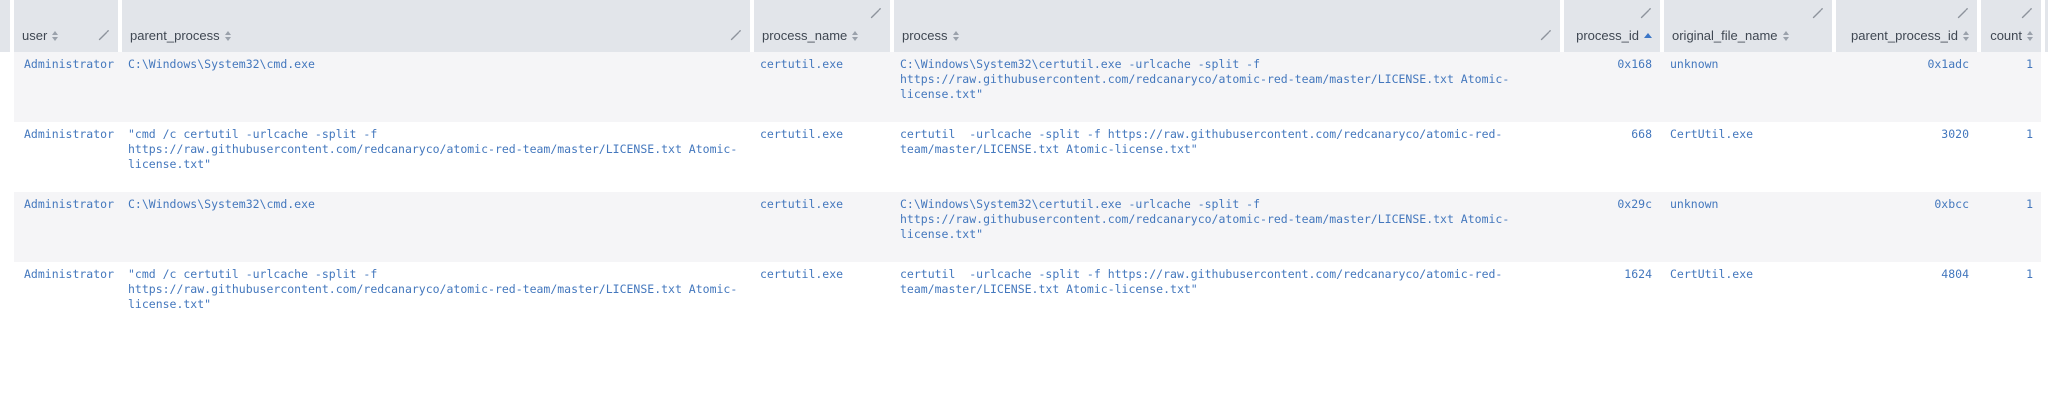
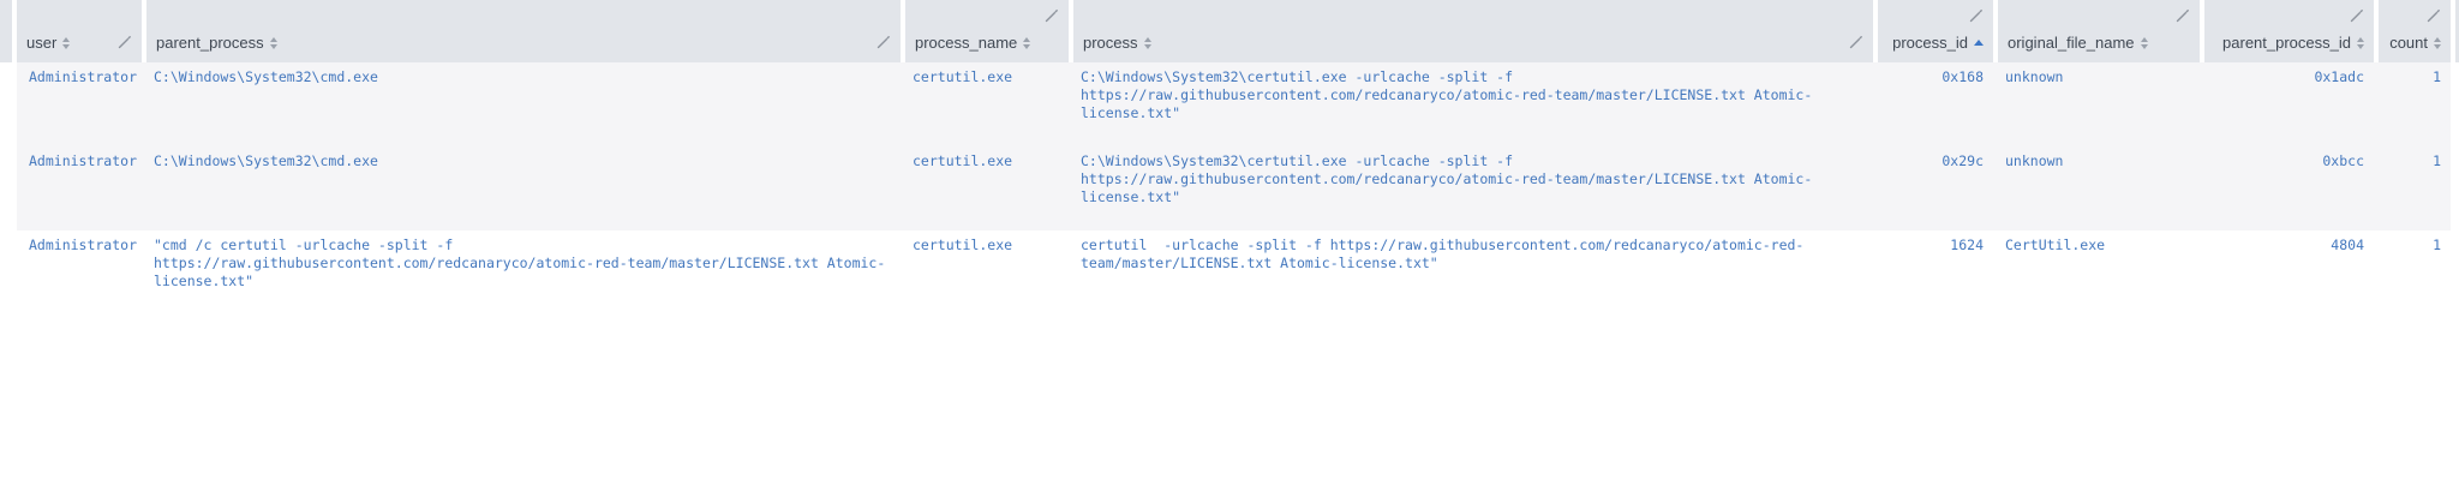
  user	parent_process	process_name	process	process_id	original_file_name	parent_process_id	count
  Administrator	C:\Windows\System32\cmd.exe	certutil.exe	C:\Windows\System32\certutil.exe -urlcache -split -f https://raw.githubusercontent.com/redcanaryco/atomic-red-team/master/LICENSE.txt Atomic-license.txt"	0x168	unknown	0x1adc	1
- Administrator	"cmd /c certutil -urlcache -split -f https://raw.githubusercontent.com/redcanaryco/atomic-red-team/master/LICENSE.txt Atomic-license.txt"	certutil.exe	certutil -urlcache -split -f https://raw.githubusercontent.com/redcanaryco/atomic-red-team/master/LICENSE.txt Atomic-license.txt"	668	CertUtil.exe	3020	1
  Administrator	C:\Windows\System32\cmd.exe	certutil.exe	C:\Windows\System32\certutil.exe -urlcache -split -f https://raw.githubusercontent.com/redcanaryco/atomic-red-team/master/LICENSE.txt Atomic-license.txt"	0x29c	unknown	0xbcc	1
  Administrator	"cmd /c certutil -urlcache -split -f https://raw.githubusercontent.com/redcanaryco/atomic-red-team/master/LICENSE.txt Atomic-license.txt"	certutil.exe	certutil -urlcache -split -f https://raw.githubusercontent.com/redcanaryco/atomic-red-team/master/LICENSE.txt Atomic-license.txt"	1624	CertUtil.exe	4804	1
